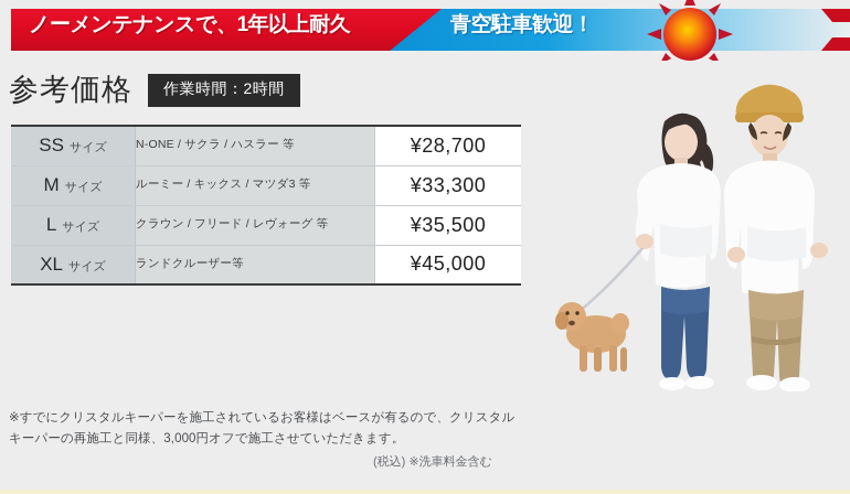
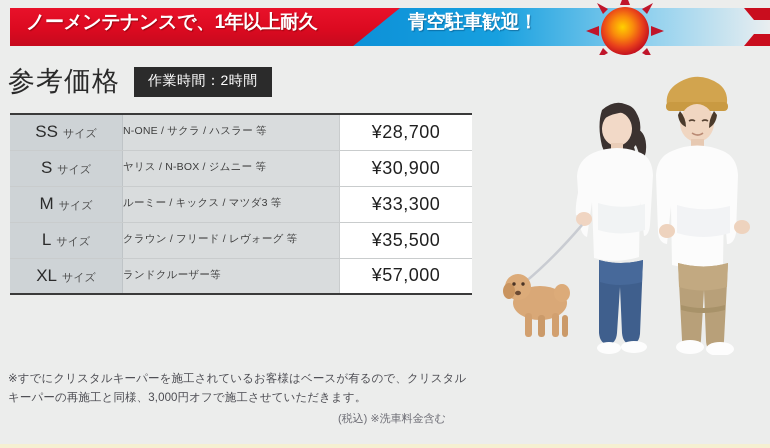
  ノーメンテナンスで、1年以上耐久
  青空駐車歓迎！
  参考価格
  作業時間：2時間
  SS サイズ	N-ONE / サクラ / ハスラー 等	¥28,700
+ S サイズ	ヤリス / N-BOX / ジムニー 等	¥30,900
  M サイズ	ルーミー / キックス / マツダ3 等	¥33,300
  L サイズ	クラウン / フリード / レヴォーグ 等	¥35,500
- XL サイズ	ランドクルーザー等	¥45,000
+ XL サイズ	ランドクルーザー等	¥57,000
  ※すでにクリスタルキーパーを施工されているお客様はベースが有るので、クリスタルキーパーの再施工と同様、3,000円オフで施工させていただきます。
  (税込) ※洗車料金含む
